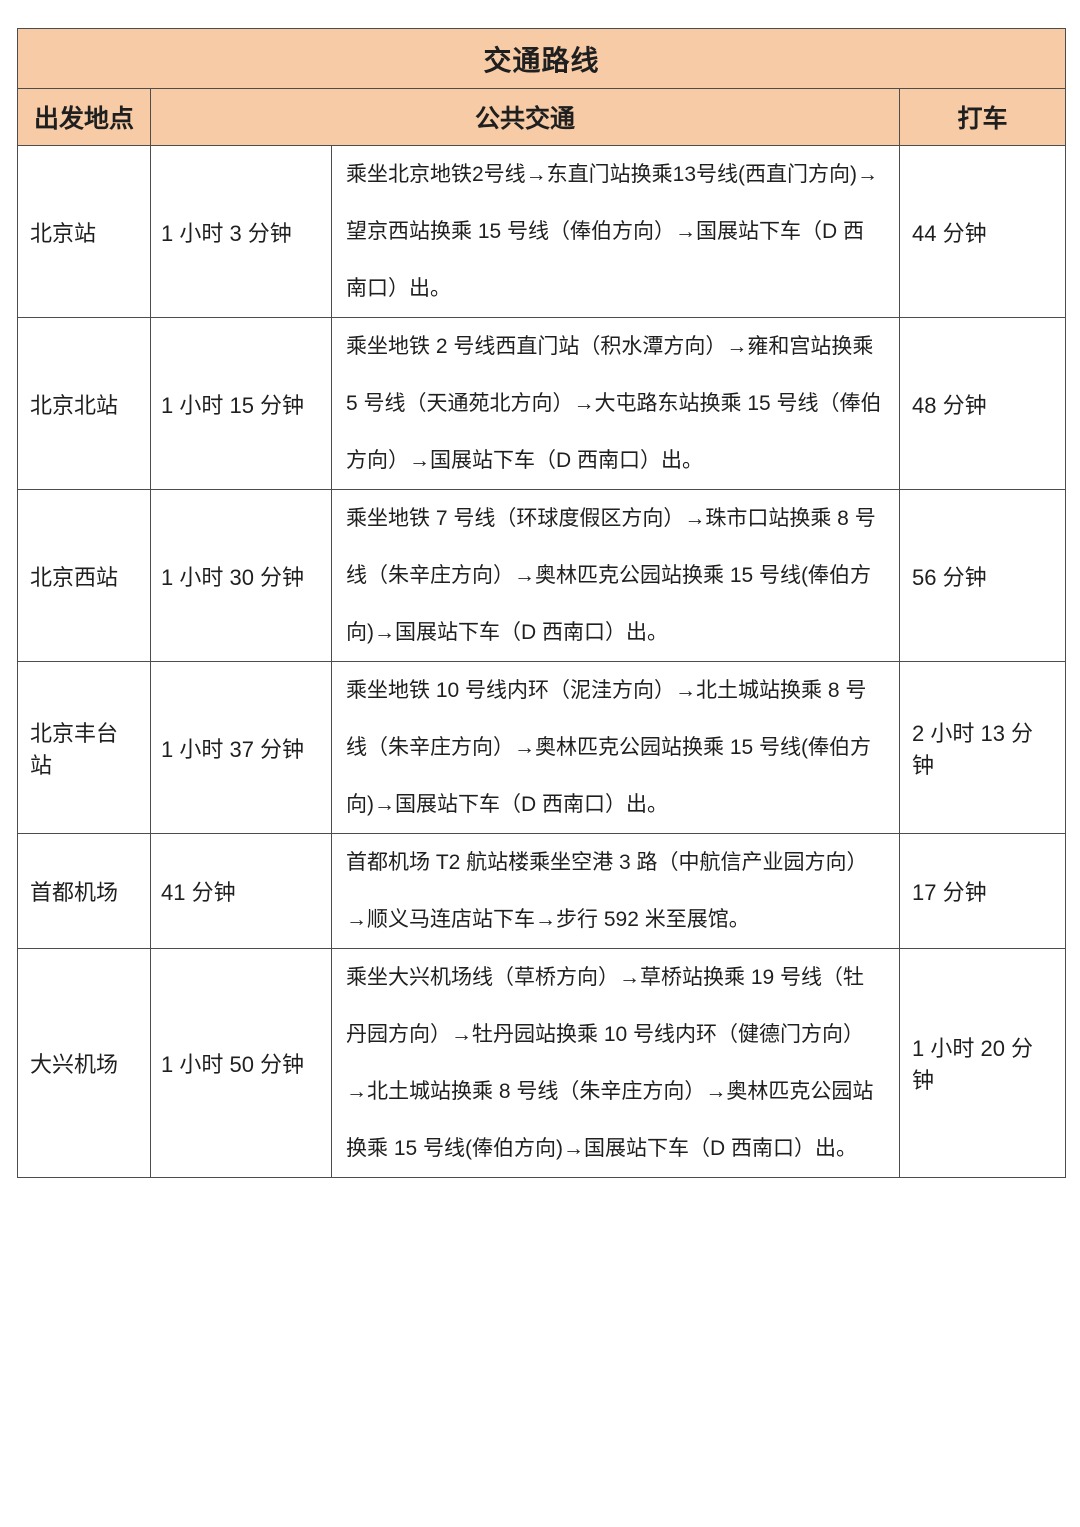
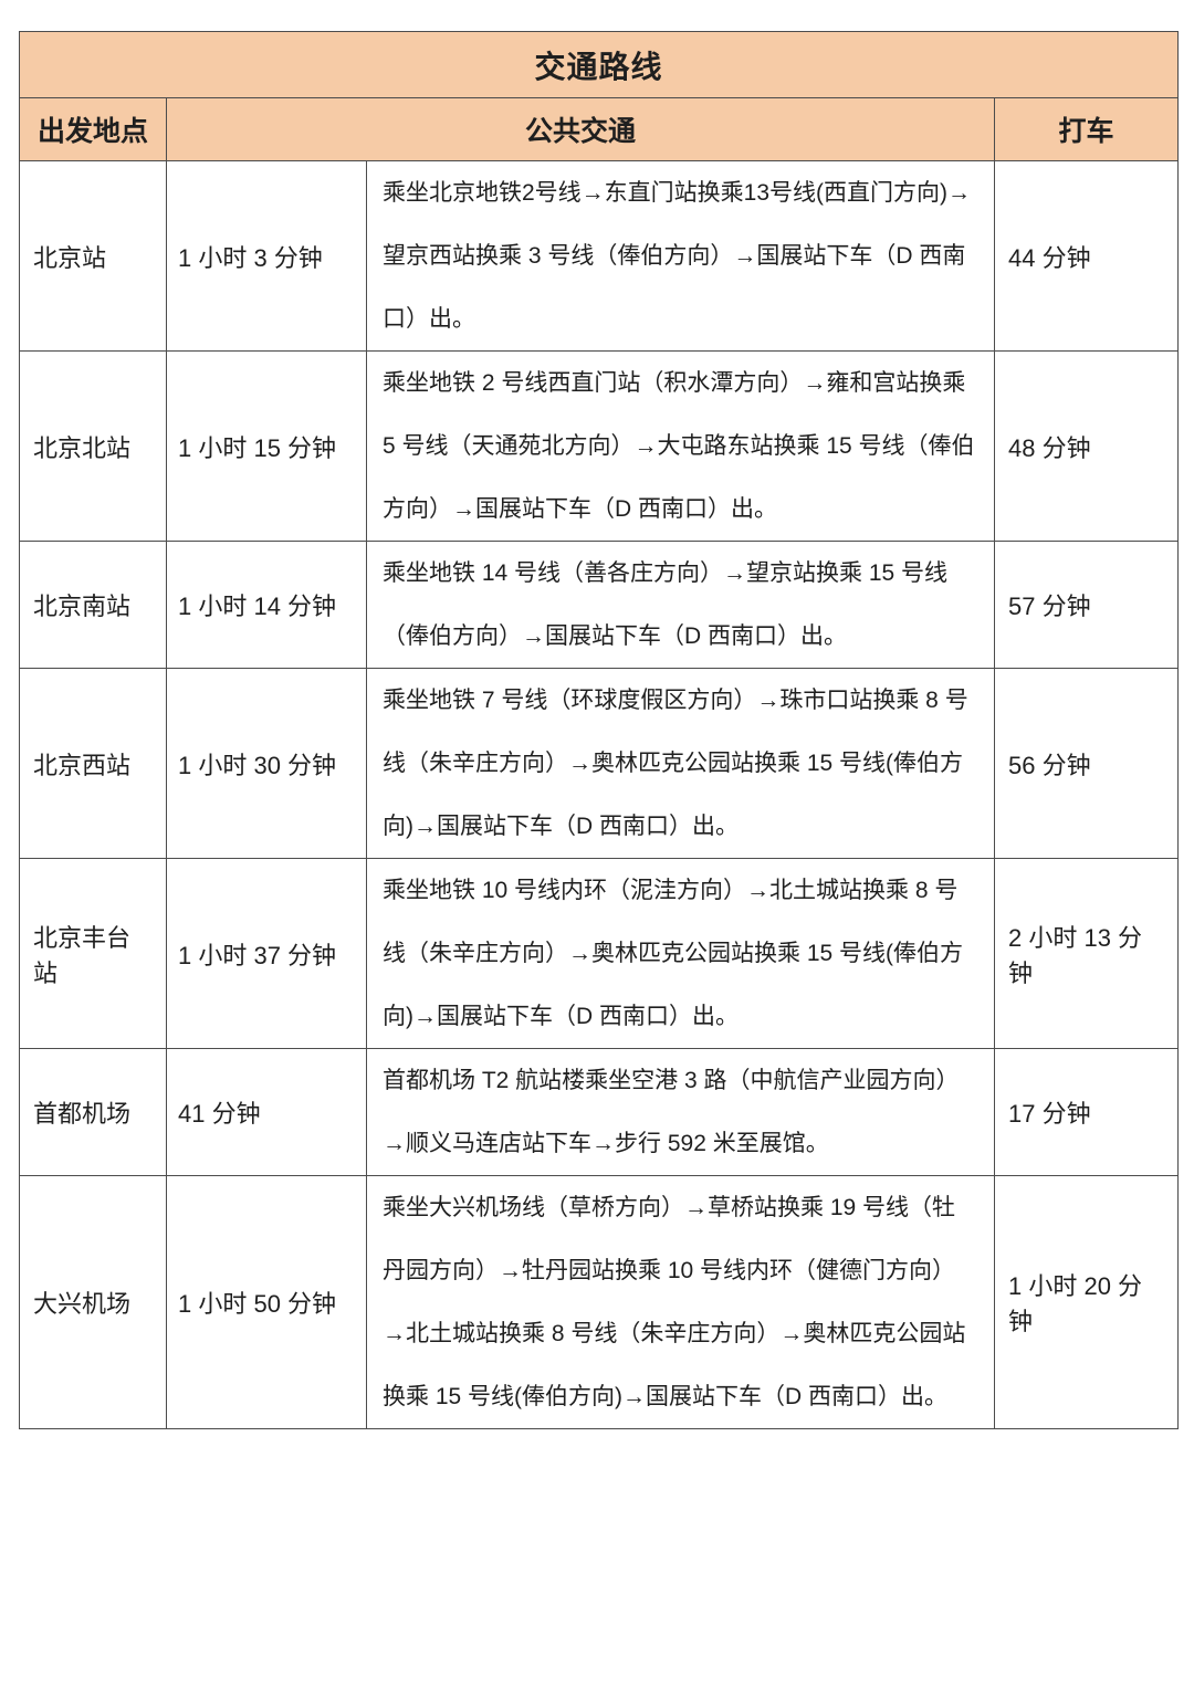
  交通路线
  出发地点	公共交通	打车
- 北京站	1 小时 3 分钟	乘坐北京地铁2号线→东直门站换乘13号线(西直门方向)→望京西站换乘 15 号线（俸伯方向）→国展站下车（D 西南口）出。	44 分钟
+ 北京站	1 小时 3 分钟	乘坐北京地铁2号线→东直门站换乘13号线(西直门方向)→望京西站换乘 3 号线（俸伯方向）→国展站下车（D 西南口）出。	44 分钟
  北京北站	1 小时 15 分钟	乘坐地铁 2 号线西直门站（积水潭方向）→雍和宫站换乘 5 号线（天通苑北方向）→大屯路东站换乘 15 号线（俸伯方向）→国展站下车（D 西南口）出。	48 分钟
+ 北京南站	1 小时 14 分钟	乘坐地铁 14 号线（善各庄方向）→望京站换乘 15 号线（俸伯方向）→国展站下车（D 西南口）出。	57 分钟
  北京西站	1 小时 30 分钟	乘坐地铁 7 号线（环球度假区方向）→珠市口站换乘 8 号线（朱辛庄方向）→奥林匹克公园站换乘 15 号线(俸伯方向)→国展站下车（D 西南口）出。	56 分钟
  北京丰台站	1 小时 37 分钟	乘坐地铁 10 号线内环（泥洼方向）→北土城站换乘 8 号线（朱辛庄方向）→奥林匹克公园站换乘 15 号线(俸伯方向)→国展站下车（D 西南口）出。	2 小时 13 分钟
  首都机场	41 分钟	首都机场 T2 航站楼乘坐空港 3 路（中航信产业园方向）→顺义马连店站下车→步行 592 米至展馆。	17 分钟
  大兴机场	1 小时 50 分钟	乘坐大兴机场线（草桥方向）→草桥站换乘 19 号线（牡丹园方向）→牡丹园站换乘 10 号线内环（健德门方向）→北土城站换乘 8 号线（朱辛庄方向）→奥林匹克公园站换乘 15 号线(俸伯方向)→国展站下车（D 西南口）出。	1 小时 20 分钟
